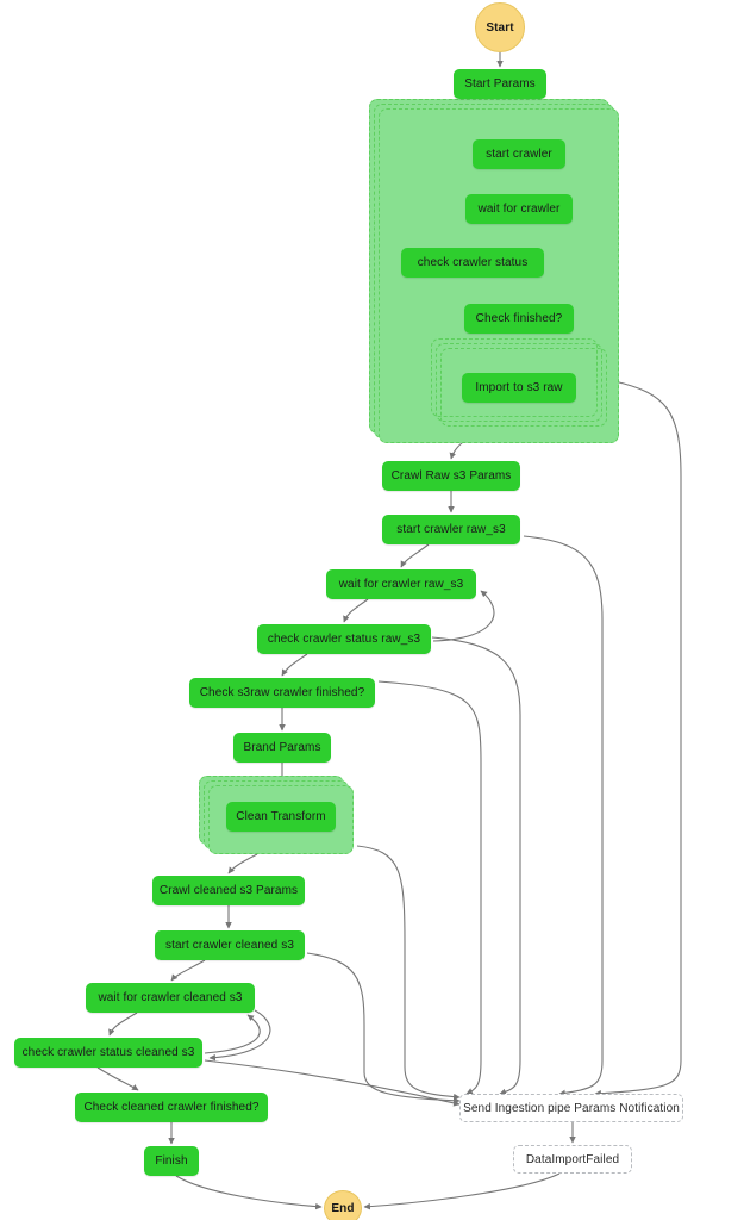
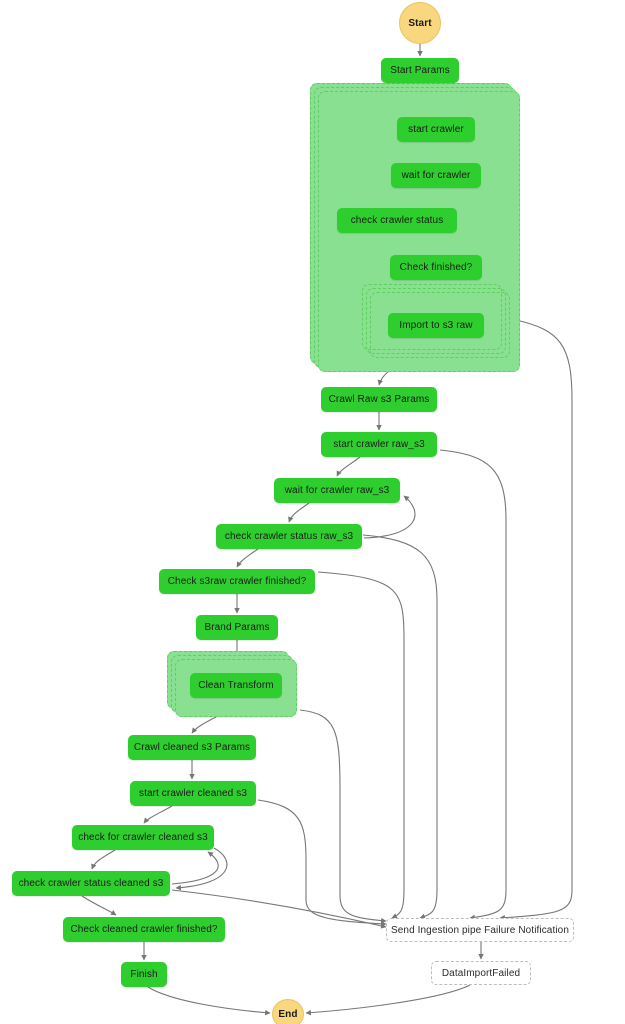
  Start
  Start Params
  start crawler
  wait for crawler
  check crawler status
  Check finished?
  Import to s3 raw
  Crawl Raw s3 Params
  start crawler raw_s3
  wait for crawler raw_s3
  check crawler status raw_s3
  Check s3raw crawler finished?
  Brand Params
  Clean Transform
  Crawl cleaned s3 Params
  start crawler cleaned s3
- wait for crawler cleaned s3
+ check for crawler cleaned s3
  check crawler status cleaned s3
  Check cleaned crawler finished?
  Finish
- Send Ingestion pipe Params Notification
+ Send Ingestion pipe Failure Notification
  DataImportFailed
  End
